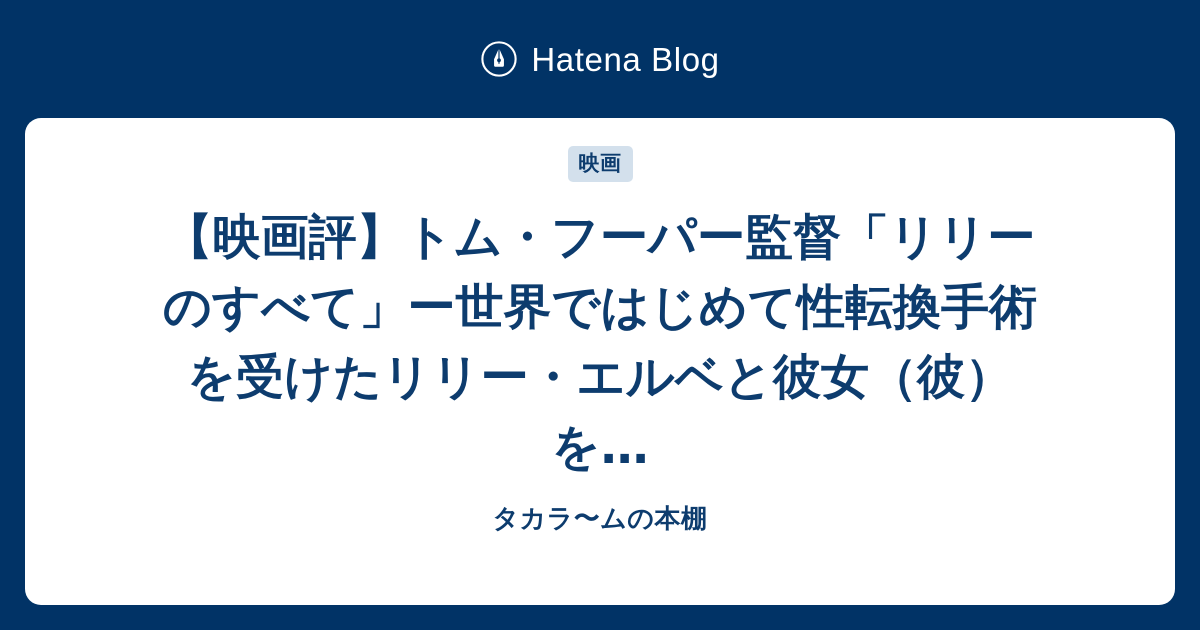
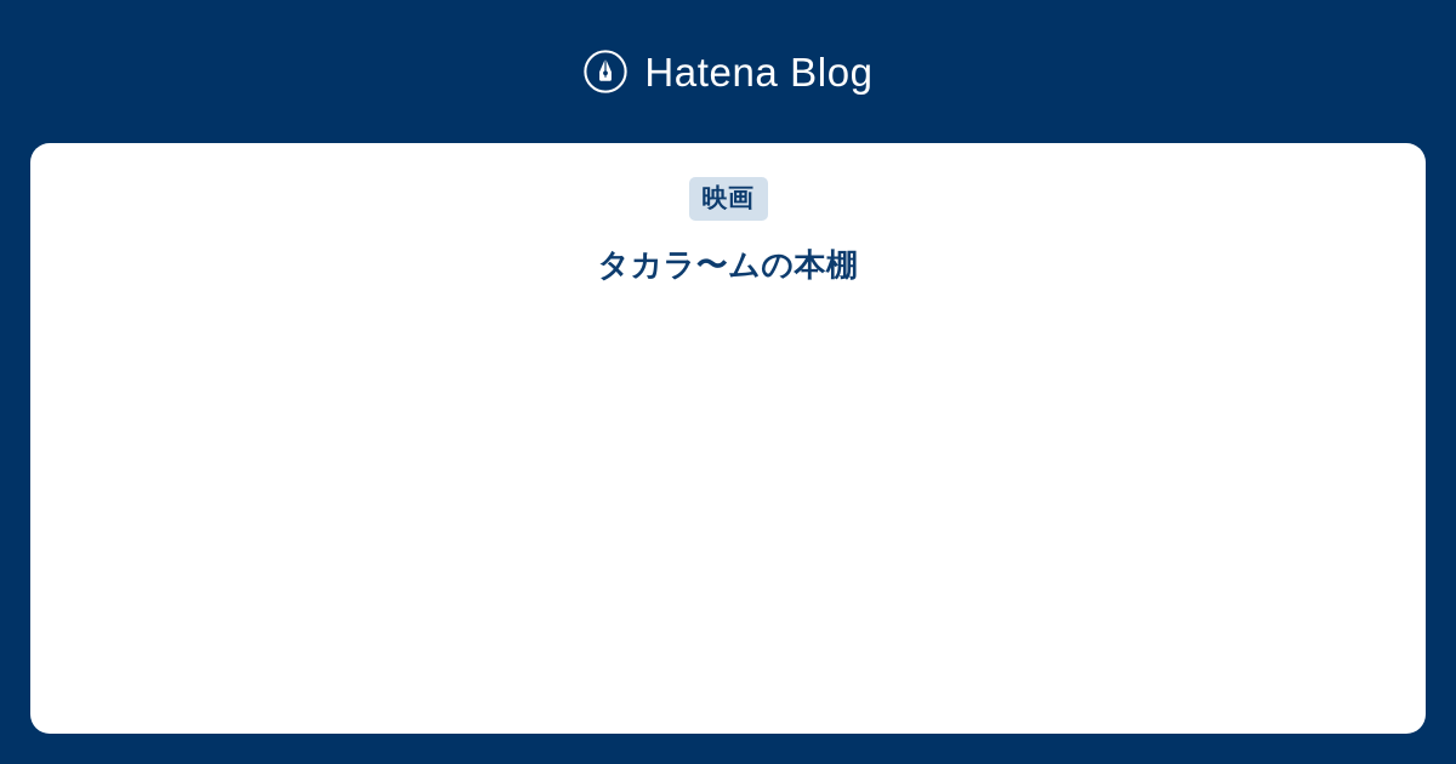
  Hatena Blog
  映画
- 【映画評】トム・フーパー監督「リリーのすべて」ー世界ではじめて性転換手術を受けたリリー・エルベと彼女（彼）を…
  タカラ〜ムの本棚
